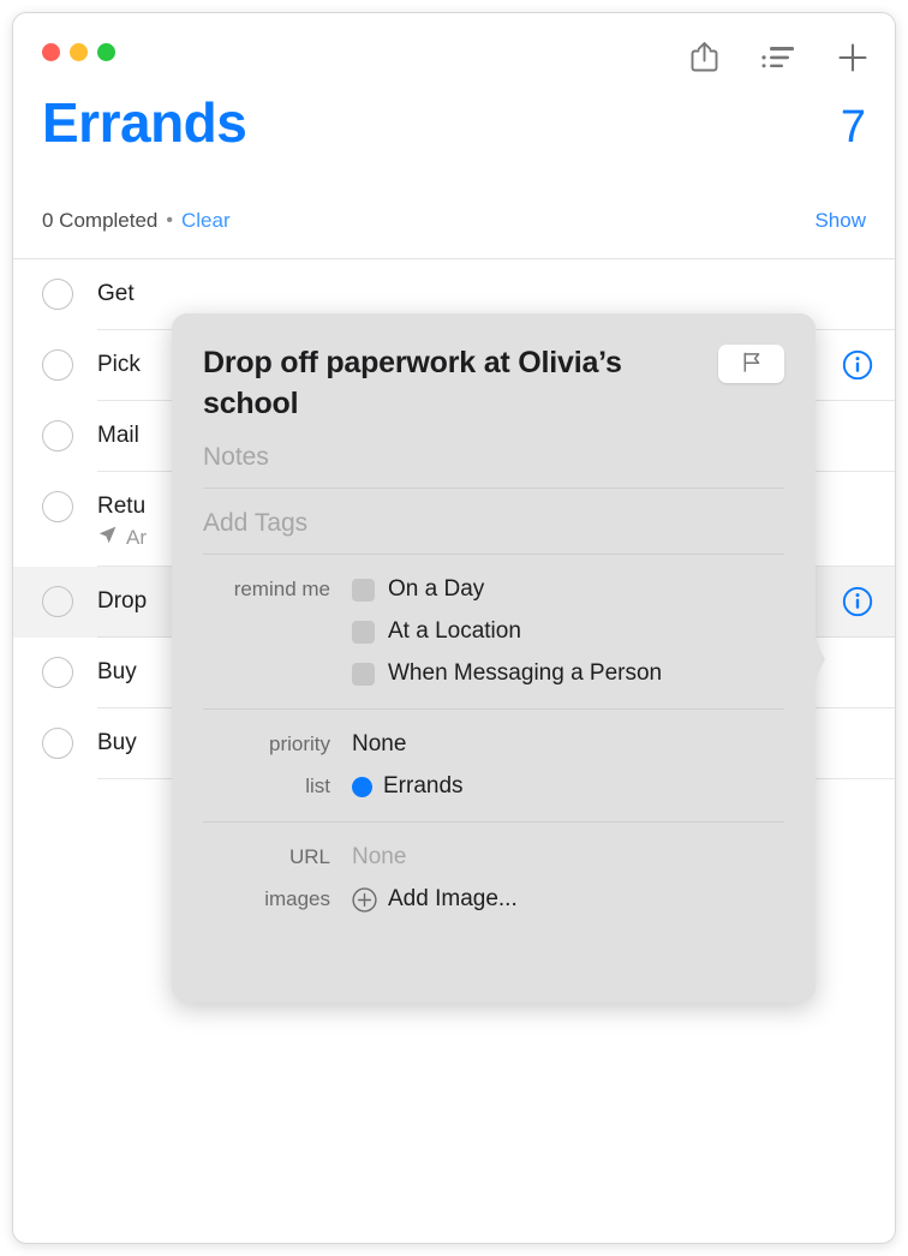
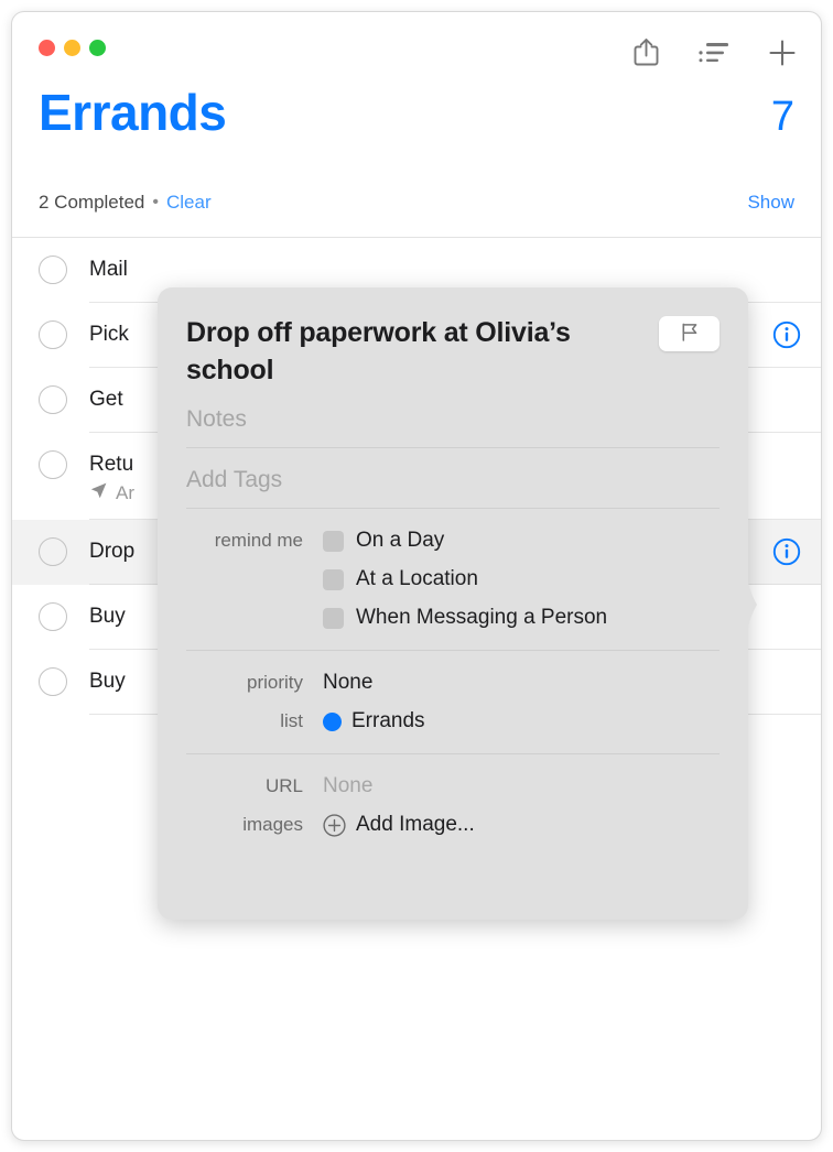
  Errands
  7
- 0 Completed
+ 2 Completed
  •
  Clear
  Show
- Get
+ Mail
  Pick
- Mail
+ Get
  Retu
  Ar
  Drop
  Buy
  Buy
  Drop off paperwork at Olivia’s school
  Notes
  Add Tags
  remind me
  On a Day
  At a Location
  When Messaging a Person
  priority
  None
  list
  Errands
  URL
  None
  images
  Add Image...
